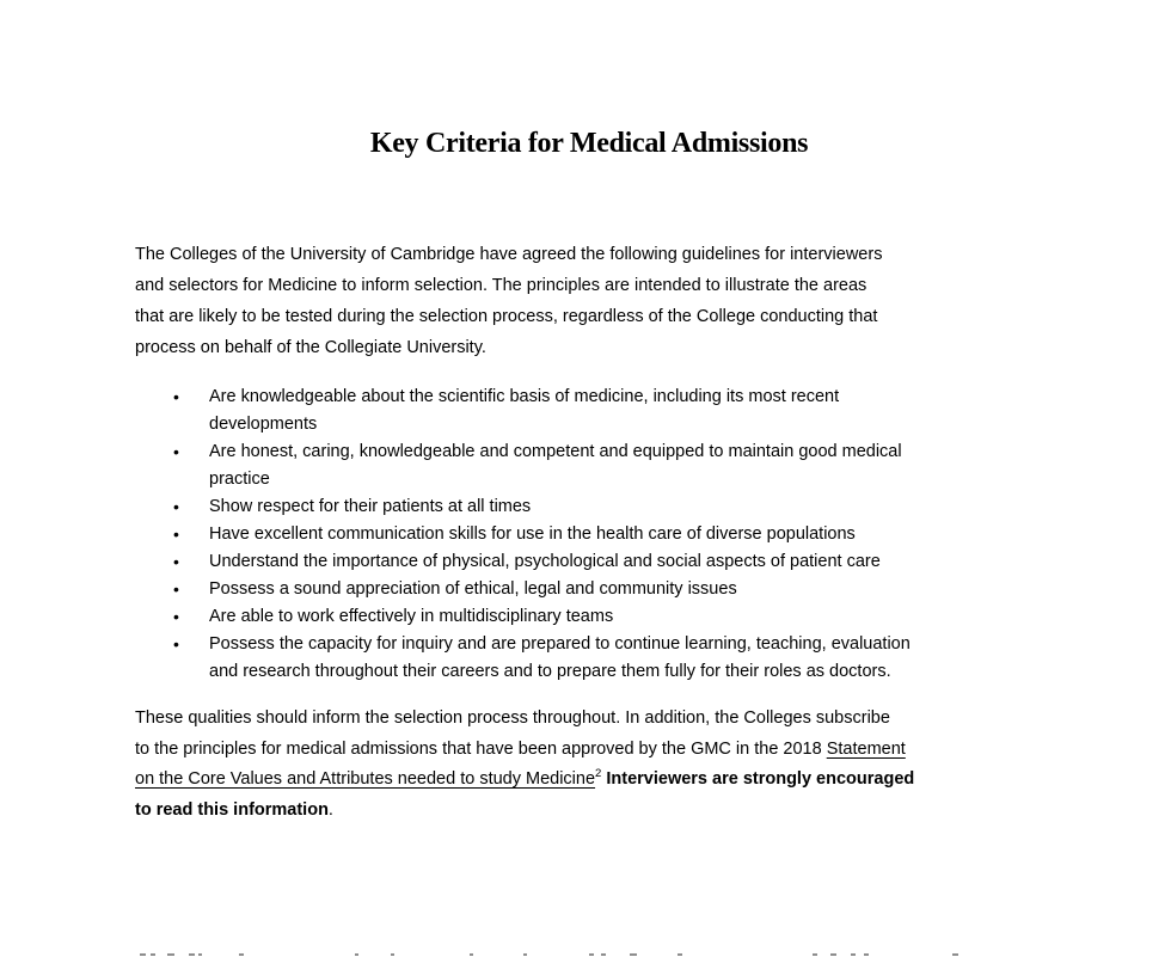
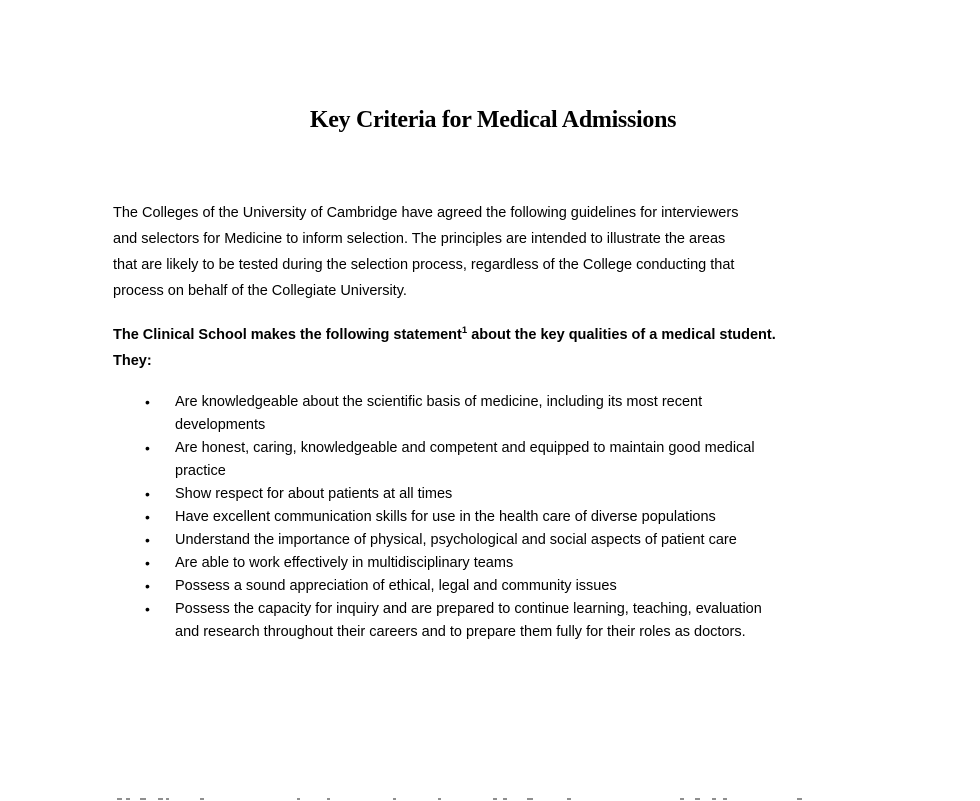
  Key Criteria for Medical Admissions
  The Colleges of the University of Cambridge have agreed the following guidelines for interviewers
  and selectors for Medicine to inform selection. The principles are intended to illustrate the areas
  that are likely to be tested during the selection process, regardless of the College conducting that
  process on behalf of the Collegiate University.
+ The Clinical School makes the following statement1 about the key qualities of a medical student.
+ They:
  •
  Are knowledgeable about the scientific basis of medicine, including its most recent
  developments
  •
  Are honest, caring, knowledgeable and competent and equipped to maintain good medical
  practice
  •
- Show respect for their patients at all times
+ Show respect for about patients at all times
  •
  Have excellent communication skills for use in the health care of diverse populations
  •
  Understand the importance of physical, psychological and social aspects of patient care
  •
- Possess a sound appreciation of ethical, legal and community issues
+ Are able to work effectively in multidisciplinary teams
  •
- Are able to work effectively in multidisciplinary teams
+ Possess a sound appreciation of ethical, legal and community issues
  •
  Possess the capacity for inquiry and are prepared to continue learning, teaching, evaluation
  and research throughout their careers and to prepare them fully for their roles as doctors.
- These qualities should inform the selection process throughout. In addition, the Colleges subscribe
- to the principles for medical admissions that have been approved by the GMC in the 2018 Statement
- on the Core Values and Attributes needed to study Medicine2 Interviewers are strongly encouraged
- to read this information.
